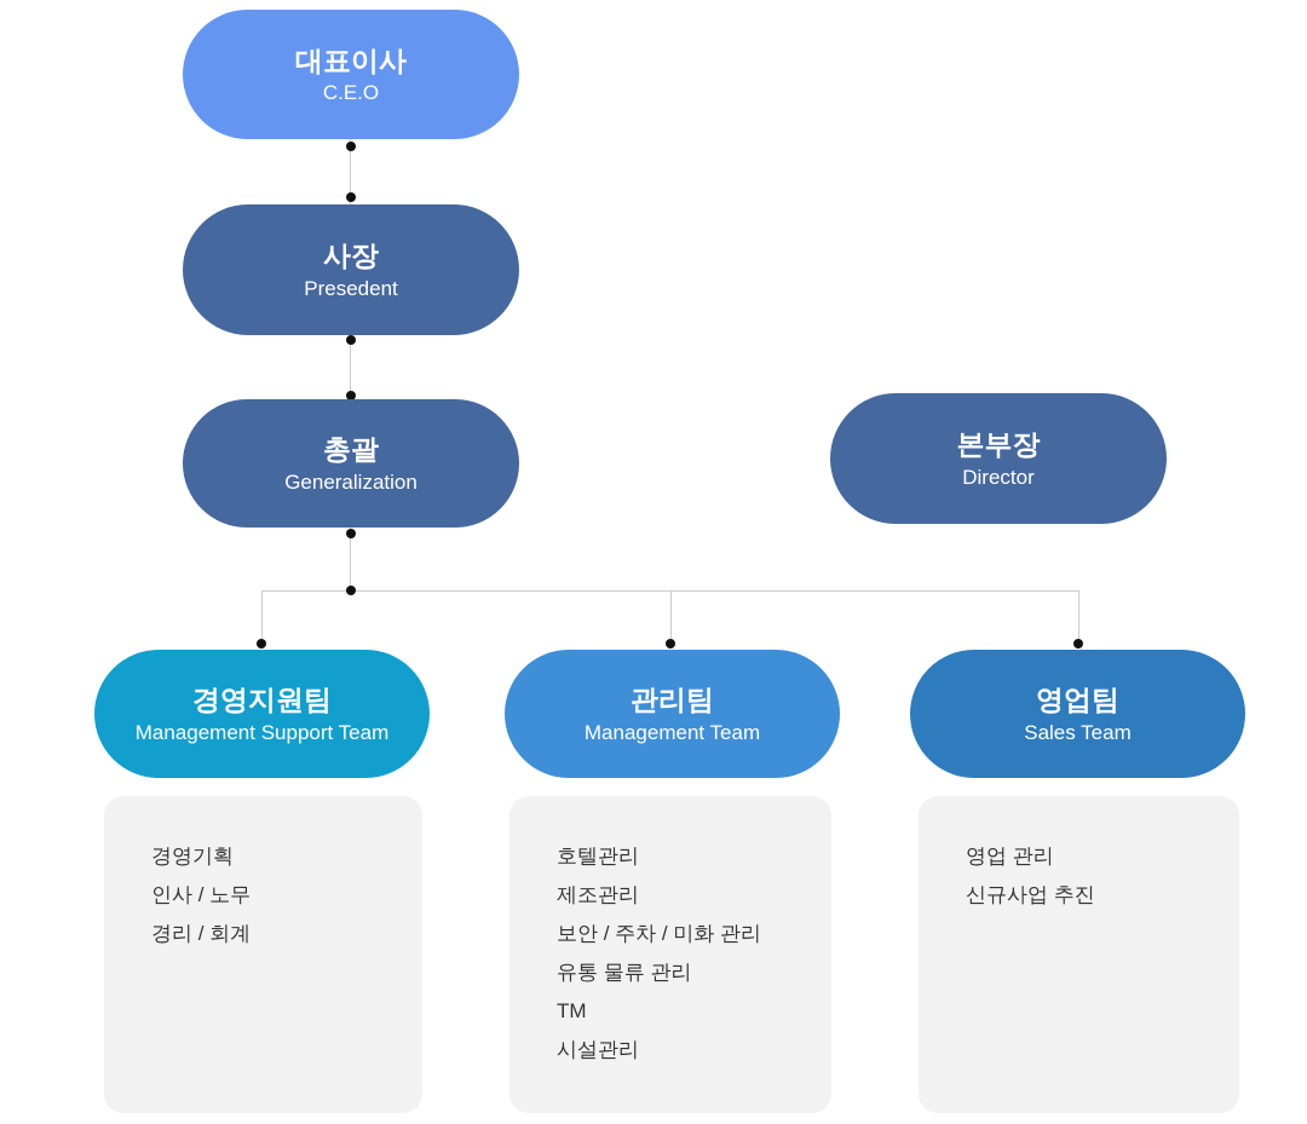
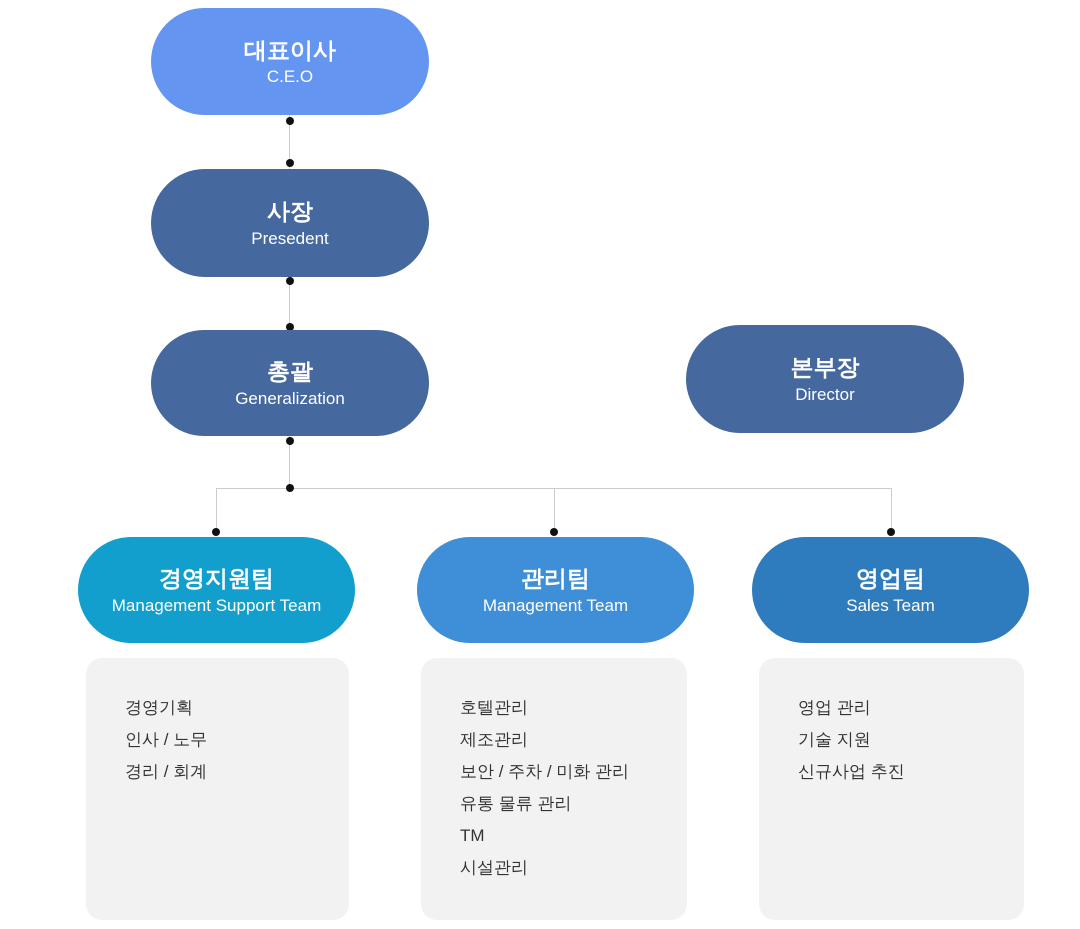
  대표이사
  C.E.O
  사장
  Presedent
  총괄
  Generalization
  본부장
  Director
  경영지원팀
  Management Support Team
  관리팀
  Management Team
  영업팀
  Sales Team
  경영기획
  인사 / 노무
  경리 / 회계
  호텔관리
  제조관리
  보안 / 주차 / 미화 관리
  유통 물류 관리
  TM
  시설관리
  영업 관리
+ 기술 지원
  신규사업 추진
